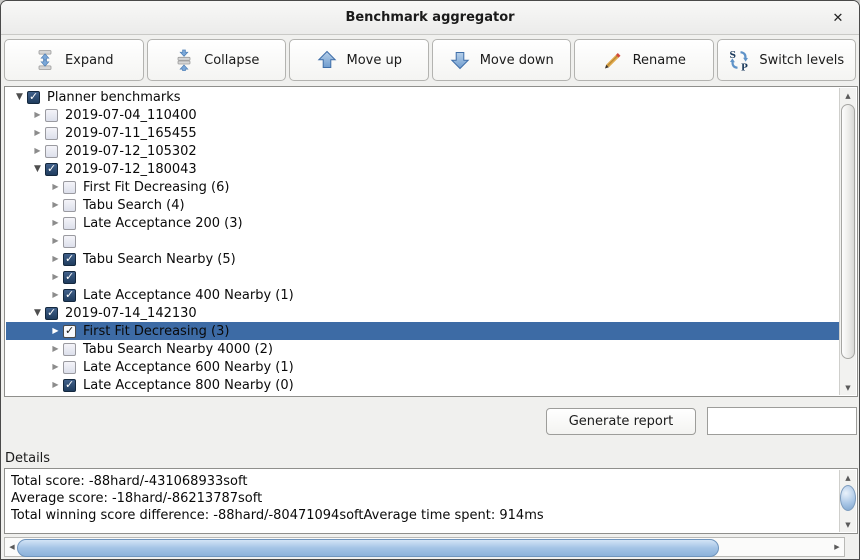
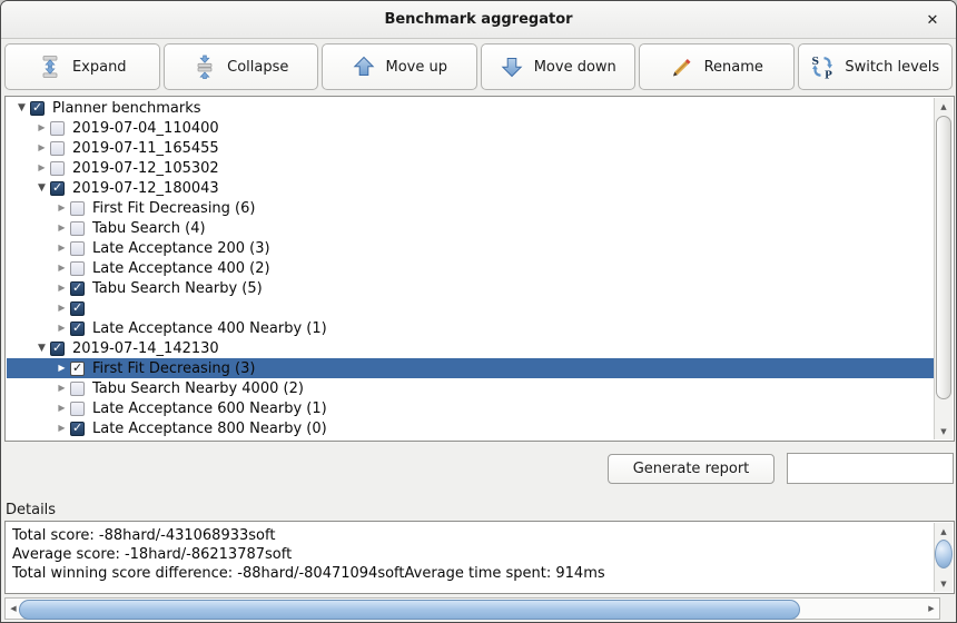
  Benchmark aggregator
  ✕
  Expand
  Collapse
  Move up
  Move down
  Rename
  S
  P
  Switch levels
  ▼
  Planner benchmarks
  ▶
  2019-07-04_110400
  ▶
  2019-07-11_165455
  ▶
  2019-07-12_105302
  ▼
  2019-07-12_180043
  ▶
  First Fit Decreasing (6)
  ▶
  Tabu Search (4)
  ▶
  Late Acceptance 200 (3)
  ▶
+ Late Acceptance 400 (2)
  ▶
  Tabu Search Nearby (5)
  ▶
  ▶
  Late Acceptance 400 Nearby (1)
  ▼
  2019-07-14_142130
  ▶
  First Fit Decreasing (3)
  ▶
  Tabu Search Nearby 4000 (2)
  ▶
  Late Acceptance 600 Nearby (1)
  ▶
  Late Acceptance 800 Nearby (0)
  ▲
  ▼
  Generate report
  Details
  Total score: -88hard/-431068933soft
  Average score: -18hard/-86213787soft
  Total winning score difference: -88hard/-80471094softAverage time spent: 914ms
  ▲
  ▼
  ◀
  ▶
